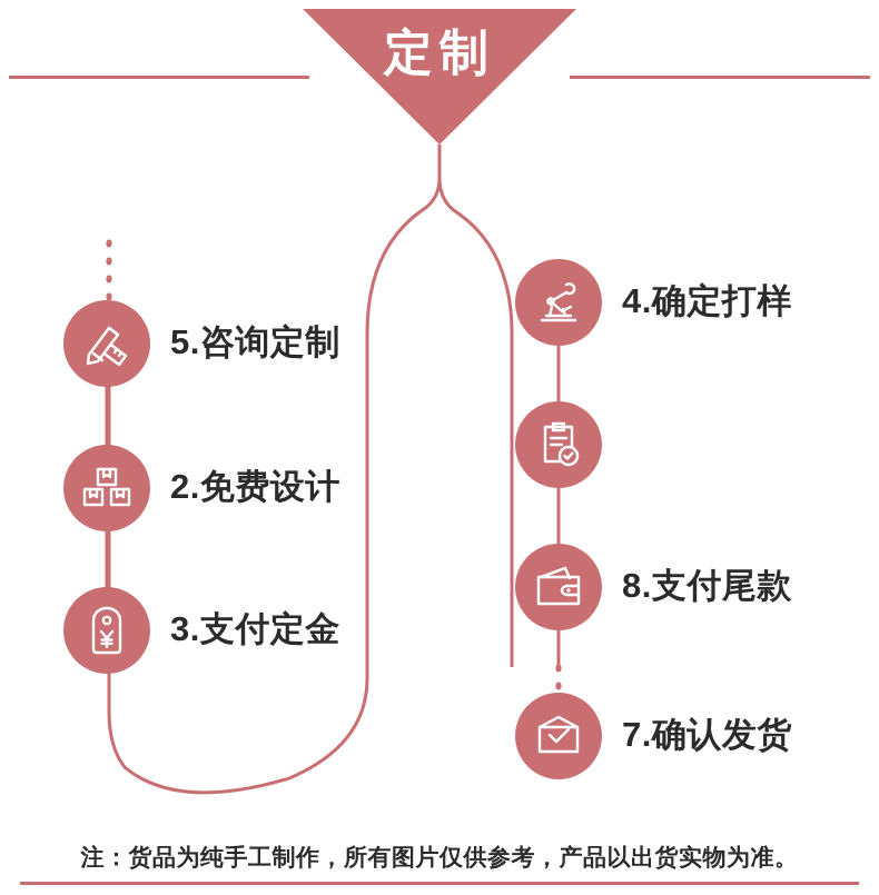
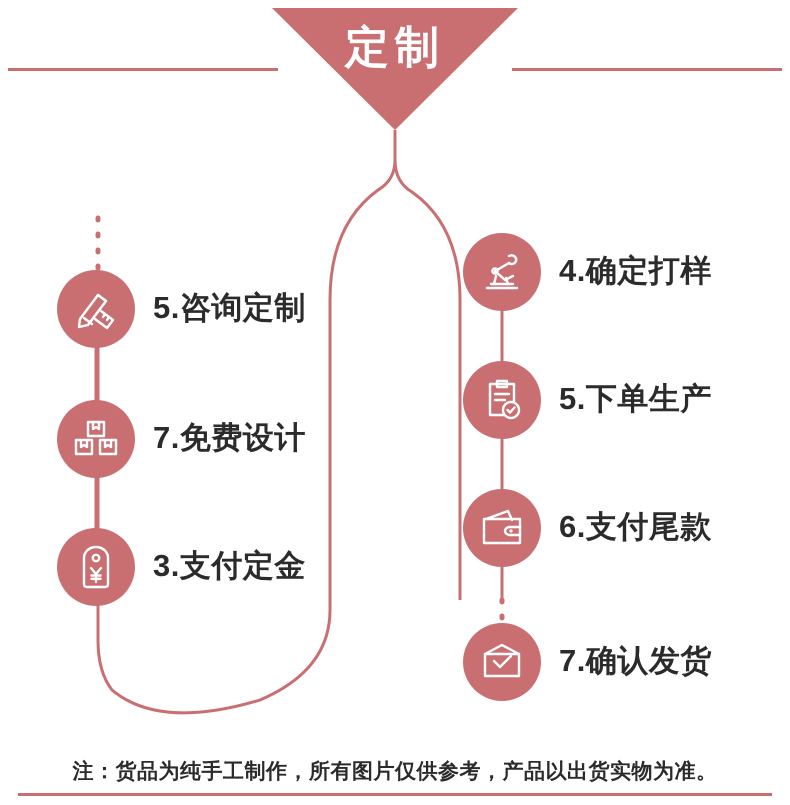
  定制
  5.咨询定制
- 2.免费设计
+ 7.免费设计
  3.支付定金
  4.确定打样
+ 5.下单生产
- 8.支付尾款
+ 6.支付尾款
  7.确认发货
  注：货品为纯手工制作，所有图片仅供参考，产品以出货实物为准。
